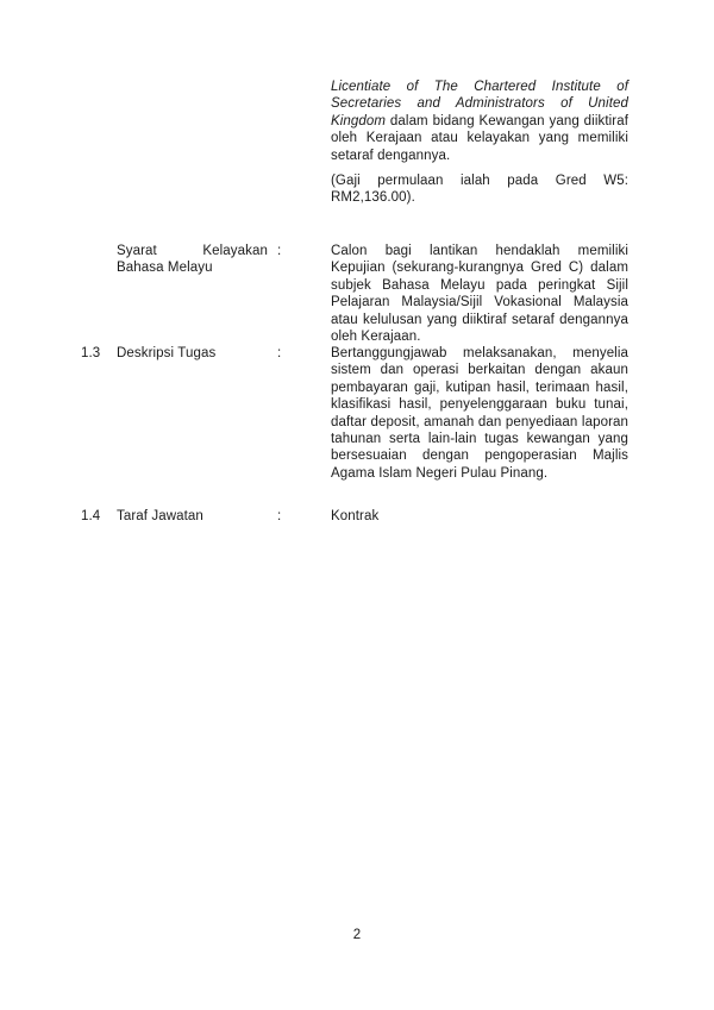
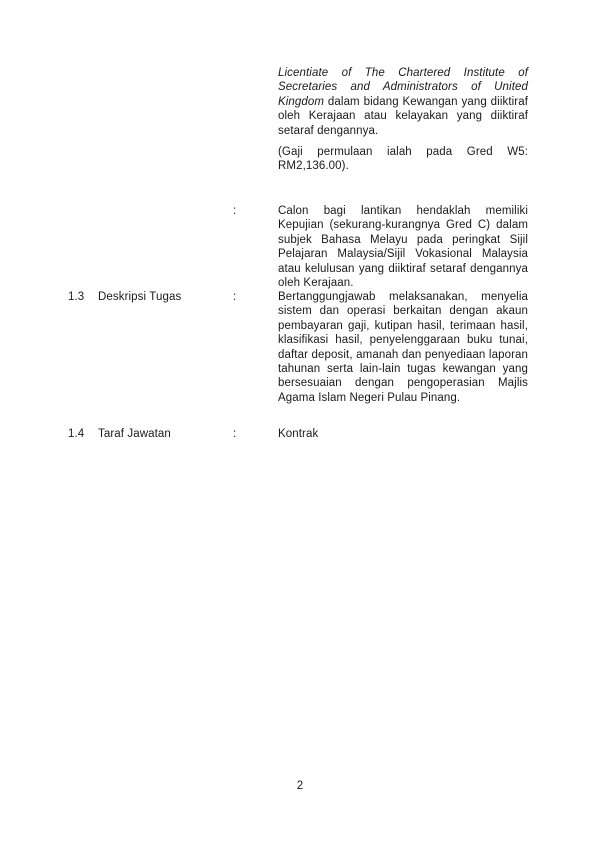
- Licentiate of The Chartered Institute of Secretaries and Administrators of United Kingdom dalam bidang Kewangan yang diiktiraf oleh Kerajaan atau kelayakan yang memiliki setaraf dengannya.
+ Licentiate of The Chartered Institute of Secretaries and Administrators of United Kingdom dalam bidang Kewangan yang diiktiraf oleh Kerajaan atau kelayakan yang diiktiraf setaraf dengannya.
  (Gaji permulaan ialah pada Gred W5: RM2,136.00).
- Syarat Kelayakan Bahasa Melayu
  :
  Calon bagi lantikan hendaklah memiliki Kepujian (sekurang-kurangnya Gred C) dalam subjek Bahasa Melayu pada peringkat Sijil Pelajaran Malaysia/Sijil Vokasional Malaysia atau kelulusan yang diiktiraf setaraf dengannya oleh Kerajaan.
  1.3
  Deskripsi Tugas
  :
  Bertanggungjawab melaksanakan, menyelia sistem dan operasi berkaitan dengan akaun pembayaran gaji, kutipan hasil, terimaan hasil, klasifikasi hasil, penyelenggaraan buku tunai, daftar deposit, amanah dan penyediaan laporan tahunan serta lain-lain tugas kewangan yang bersesuaian dengan pengoperasian Majlis Agama Islam Negeri Pulau Pinang.
  1.4
  Taraf Jawatan
  :
  Kontrak
  2
